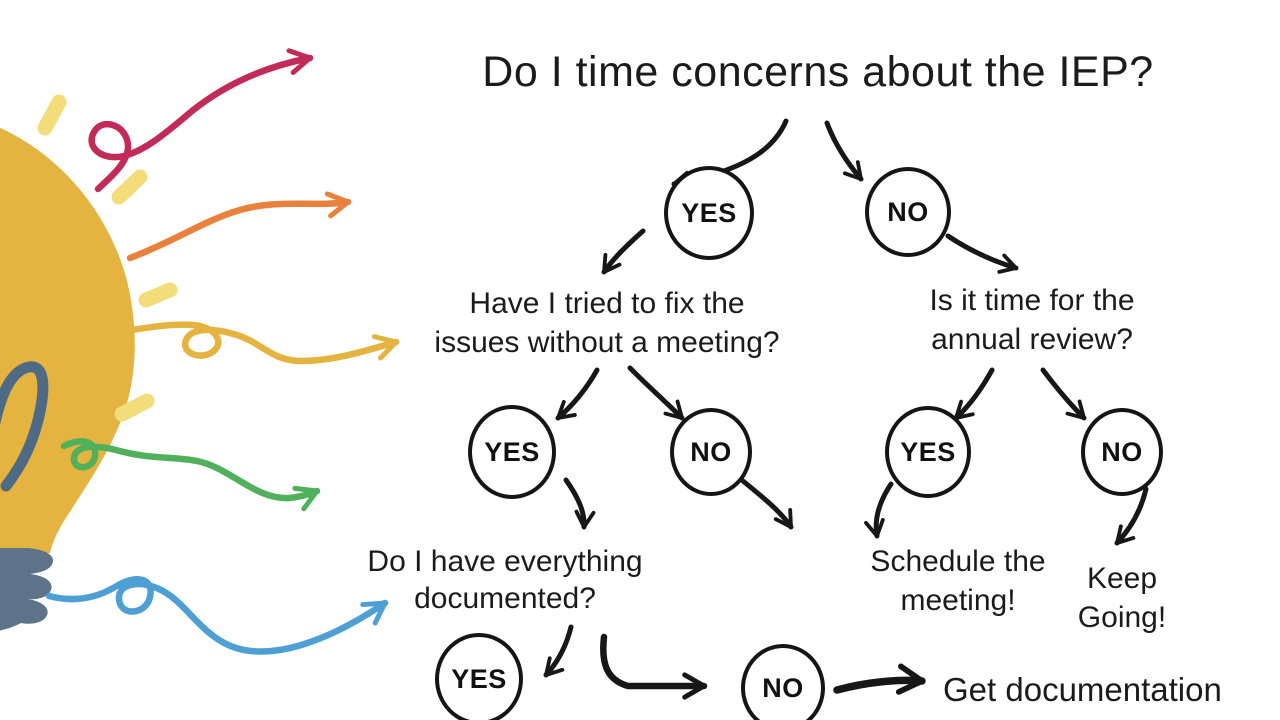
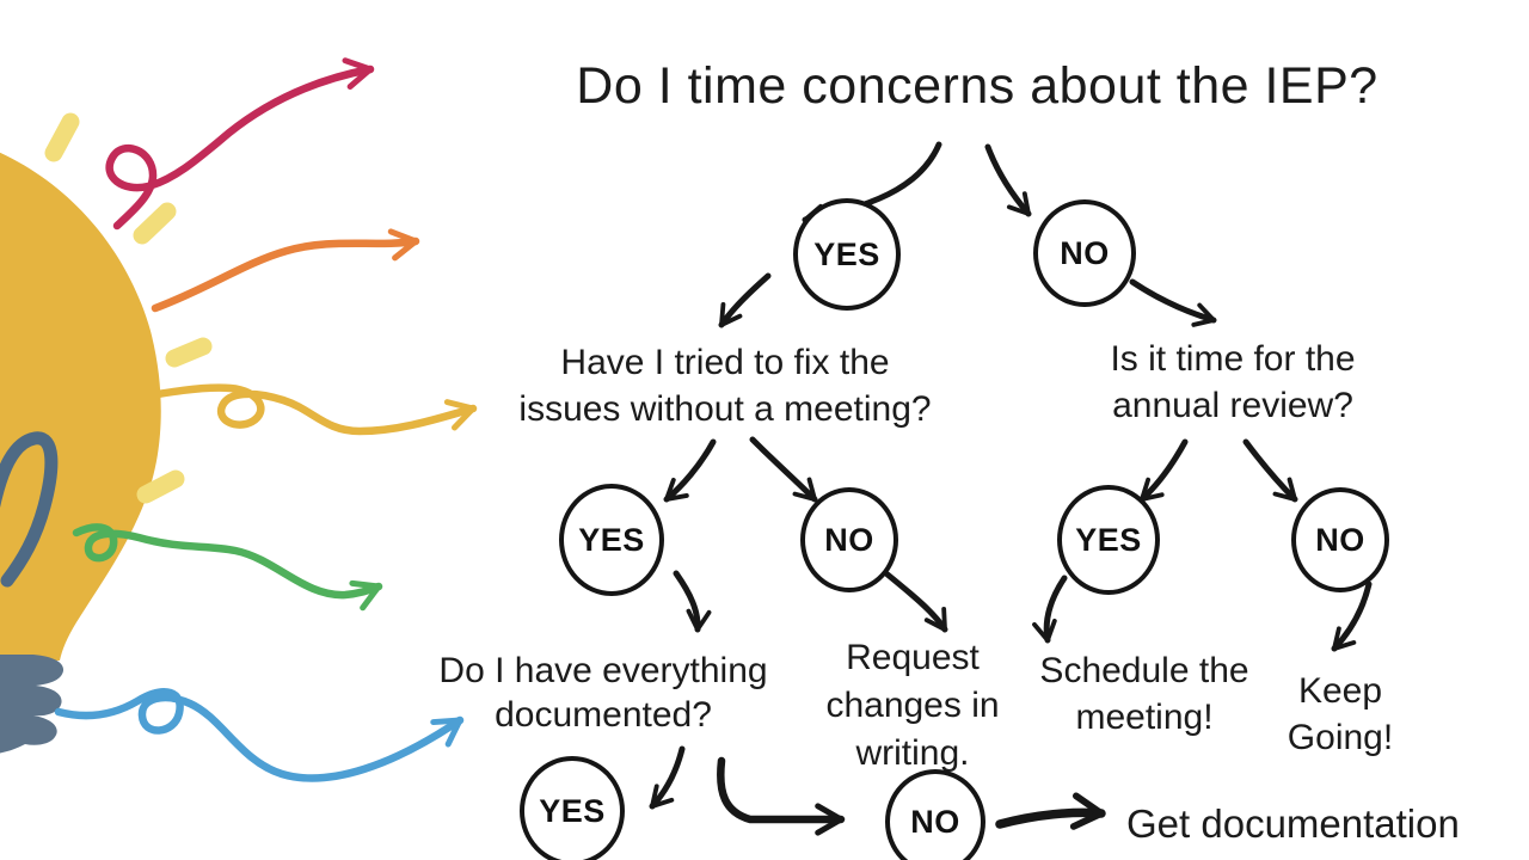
  Do I time concerns about the IEP?
  Have I tried to fix the
  issues without a meeting?
  Is it time for the
  annual review?
  Do I have everything
  documented?
+ Request
+ changes in
+ writing.
  Schedule the
  meeting!
  Keep
  Going!
  Get documentation
  YES
  NO
  YES
  NO
  YES
  NO
  YES
  NO
